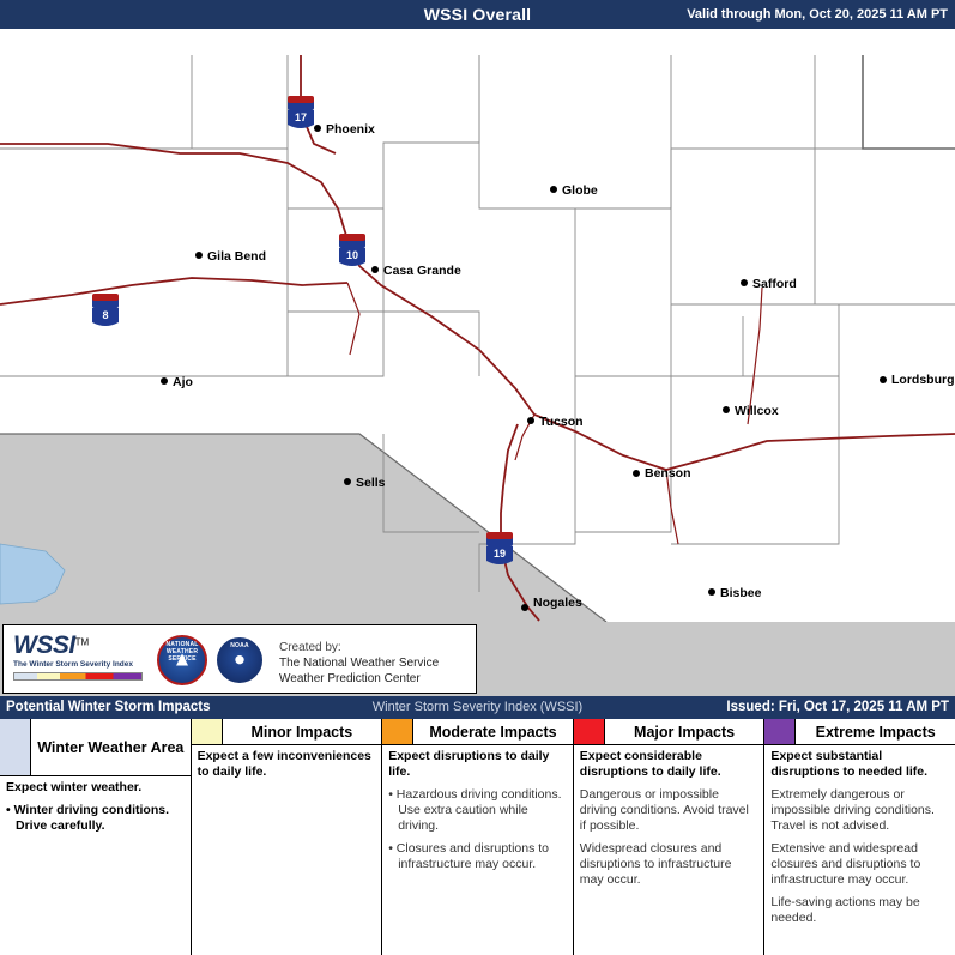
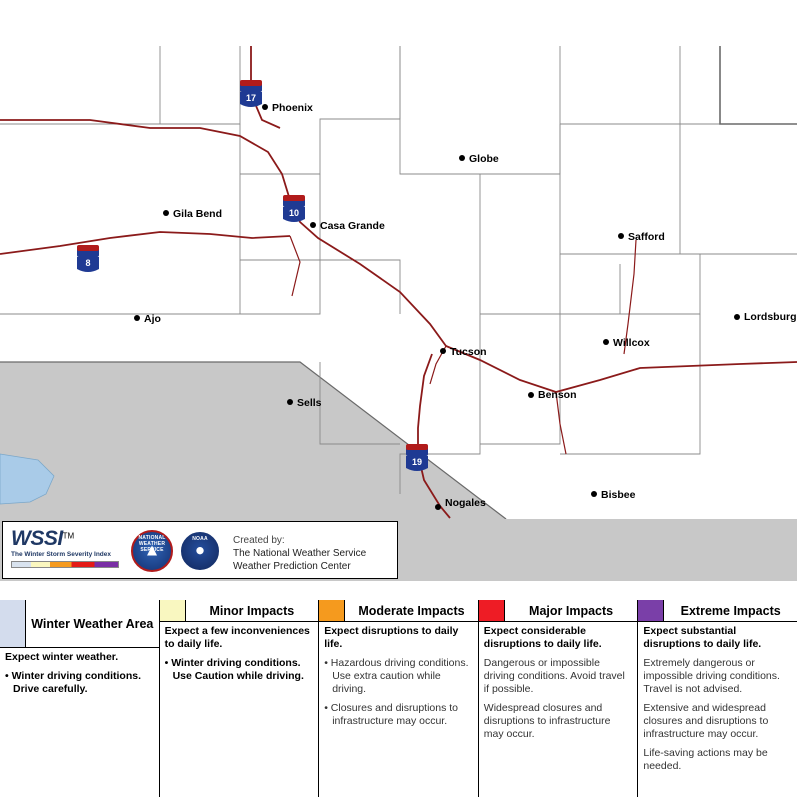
- WSSI Overall
- Valid through Mon, Oct 20, 2025 11 AM PT
  17
  10
  8
  19
  Phoenix
  Globe
  Gila Bend
  Casa Grande
  Safford
  Ajo
  Lordsburg
  Tucson
  Willcox
  Sells
  Benson
  Bisbee
  Nogales
  WSSITM
  ▲
  ●
  Created by:
  The National Weather Service
  Weather Prediction Center
- Potential Winter Storm Impacts
- Winter Storm Severity Index (WSSI)
- Issued: Fri, Oct 17, 2025 11 AM PT
  Winter Weather Area
  Expect winter weather.
  • Winter driving conditions. Drive carefully.
  Minor Impacts
  Expect a few inconveniences to daily life.
+ • Winter driving conditions. Use Caution while driving.
  Moderate Impacts
  Expect disruptions to daily life.
  • Hazardous driving conditions. Use extra caution while driving.
  • Closures and disruptions to infrastructure may occur.
  Major Impacts
  Expect considerable disruptions to daily life.
  Dangerous or impossible driving conditions. Avoid travel if possible.
  Widespread closures and disruptions to infrastructure may occur.
  Extreme Impacts
- Expect substantial disruptions to needed life.
+ Expect substantial disruptions to daily life.
  Extremely dangerous or impossible driving conditions. Travel is not advised.
  Extensive and widespread closures and disruptions to infrastructure may occur.
  Life-saving actions may be needed.
